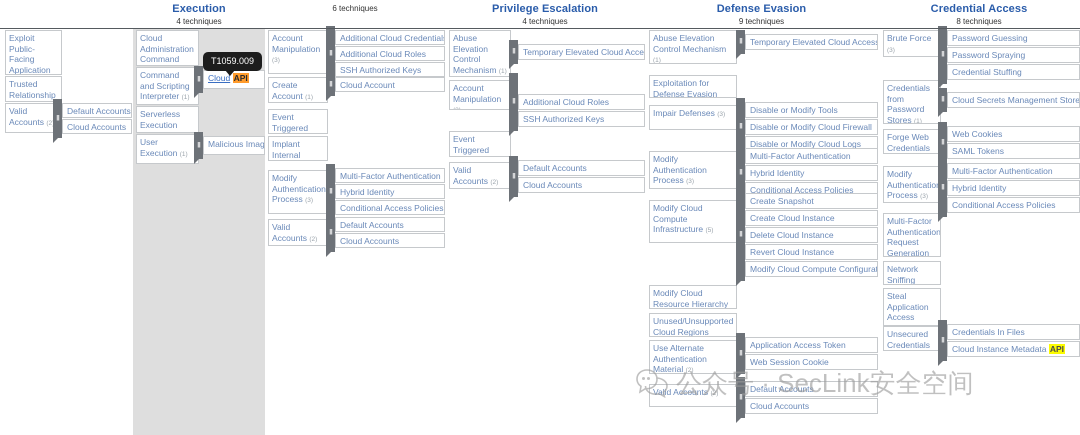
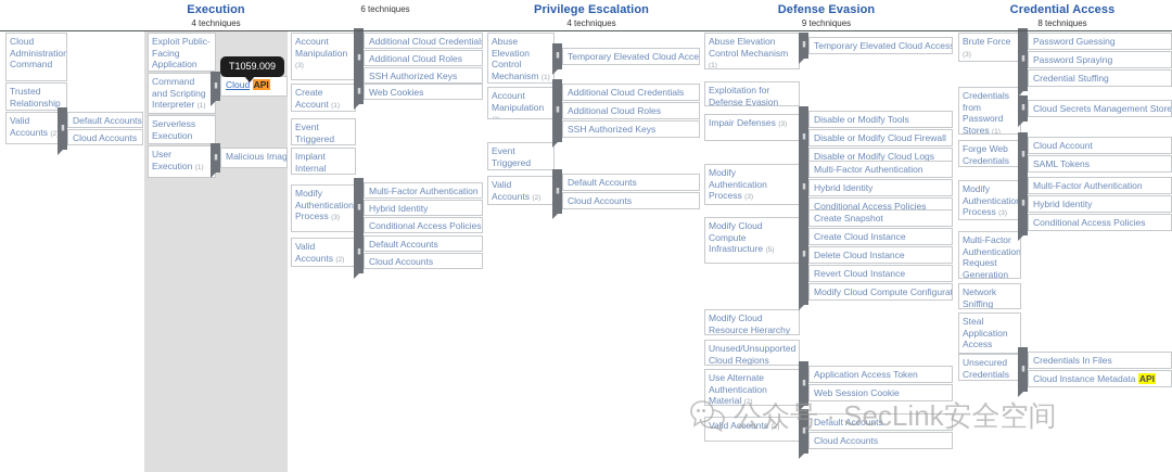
- Exploit Public-Facing Application
+ Cloud Administration Command
  Trusted Relationship
  Valid Accounts
  Default Accounts
  Cloud Accounts
  Execution
  4 techniques
- Cloud Administration Command
+ Exploit Public-Facing Application
  Command and Scripting Interpreter
  Cloud API
  Serverless Execution
  User Execution
  Malicious Imag
  6 techniques
  Account Manipulation
  Additional Cloud Credential
  Additional Cloud Roles
  SSH Authorized Keys
  Create Account
- Cloud Account
+ Web Cookies
  Implant Internal
  Modify Authentication Process
  Multi-Factor Authentication
  Hybrid Identity
  Conditional Access Policies
  Valid Accounts
  Default Accounts
  Cloud Accounts
  Privilege Escalation
  4 techniques
  Abuse Elevation Control Mechanism
  Temporary Elevated Cloud Acce
  Account Manipulation
+ Additional Cloud Credentials
  Additional Cloud Roles
  SSH Authorized Keys
  Valid Accounts
  Default Accounts
  Cloud Accounts
  Defense Evasion
  9 techniques
  Abuse Elevation Control Mechanism
  Temporary Elevated Cloud Acces
  Exploitation for Defense Evasion
  Impair Defenses
  Disable or Modify Tools
  Disable or Modify Cloud Firewall
  Disable or Modify Cloud Logs
  Modify Authentication Process
  Multi-Factor Authentication
  Hybrid Identity
  Conditional Access Policies
  Modify Cloud Compute Infrastructure
  Create Snapshot
  Create Cloud Instance
  Delete Cloud Instance
  Revert Cloud Instance
  Modify Cloud Compute Configurat
  Modify Cloud Resource Hierarchy
  Unused/Unsupported Cloud Regions
  Use Alternate Authentication Material
  Application Access Token
  Web Session Cookie
  Valid Accounts
  Default Accounts
  Cloud Accounts
  Credential Access
  8 techniques
  Brute Force
  Password Guessing
  Password Spraying
  Credential Stuffing
  Credentials from Password Stores
  Cloud Secrets Management Store
  Forge Web Credentials
- Web Cookies
+ Cloud Account
  SAML Tokens
  Modify Authenticatio Process
  Multi-Factor Authentication
  Hybrid Identity
  Conditional Access Policies
  Multi-Factor Authentication Request Generation
  Network Sniffing
  Steal Application Access
  Unsecured Credentials
  Credentials In Files
  Cloud Instance Metadata API
  T1059.009
  公众号 · SecLink安全空间
